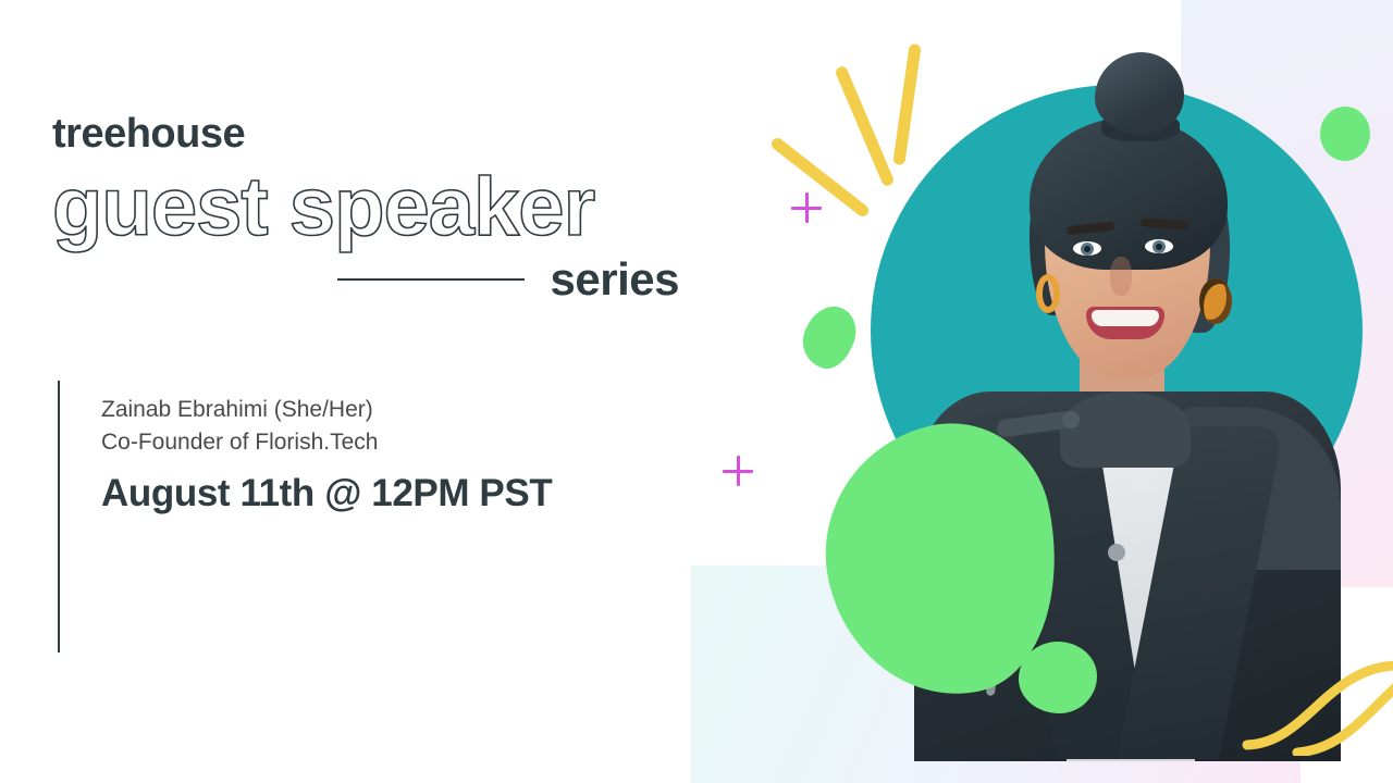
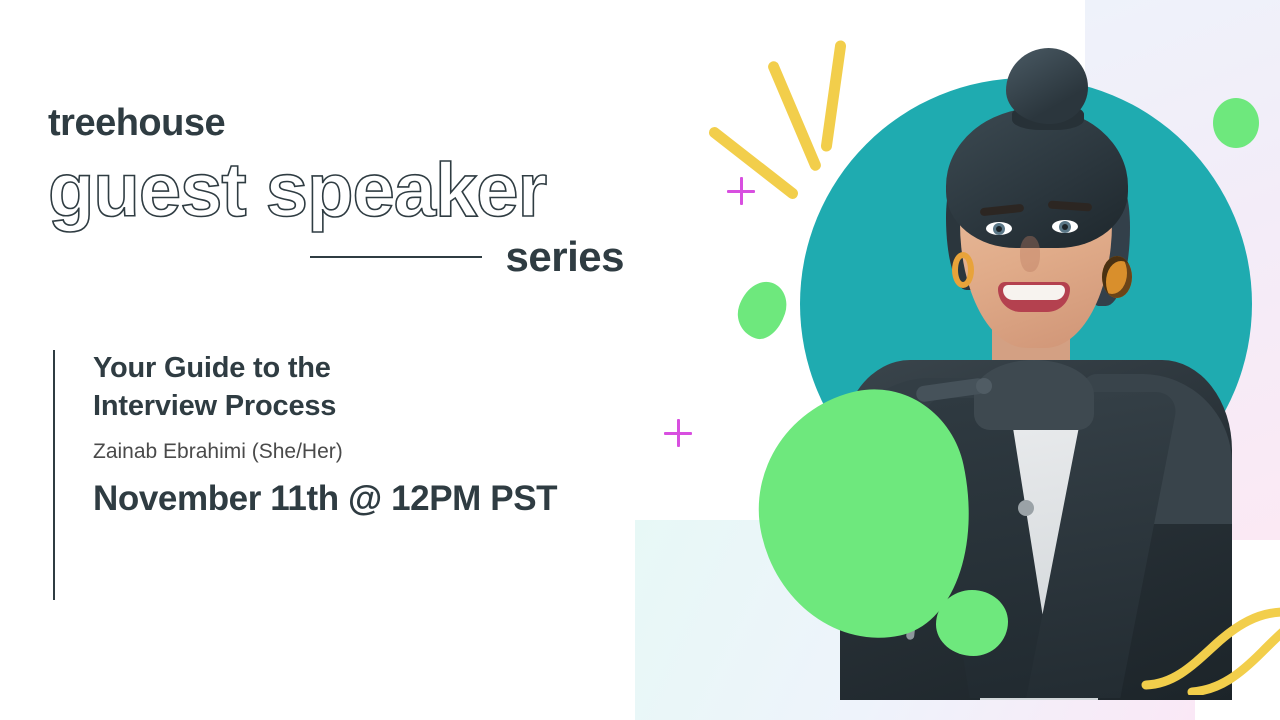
  treehouse
  guest speaker
  series
+ Your Guide to the
+ Interview Process
  Zainab Ebrahimi (She/Her)
- Co-Founder of Florish.Tech
- August 11th @ 12PM PST
+ November 11th @ 12PM PST
